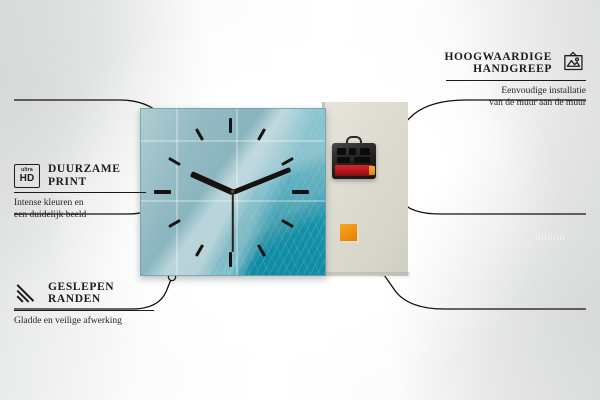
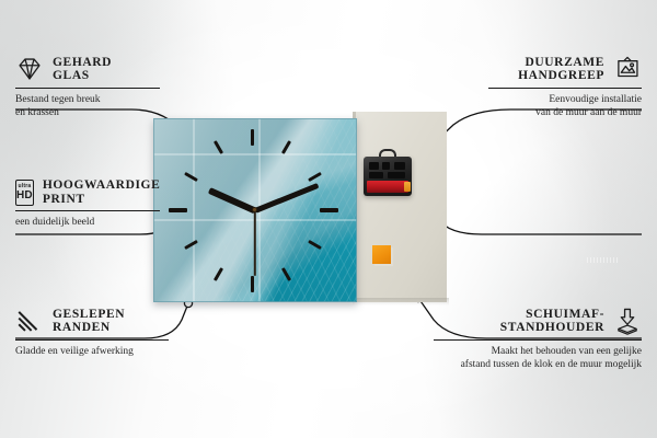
+ GEHARD
+ GLAS
+ Bestand tegen breuk
+ en krassen
  HD
- DUURZAME
+ HOOGWAARDIGE
  PRINT
- Intense kleuren en
  een duidelijk beeld
  GESLEPEN
  RANDEN
  Gladde en veilige afwerking
- HOOGWAARDIGE
+ DUURZAME
  HANDGREEP
  Eenvoudige installatie
  van de muur aan de muur
+ SCHUIMAF-
+ STANDHOUDER
+ Maakt het behouden van een gelijke
+ afstand tussen de klok en de muur mogelijk
